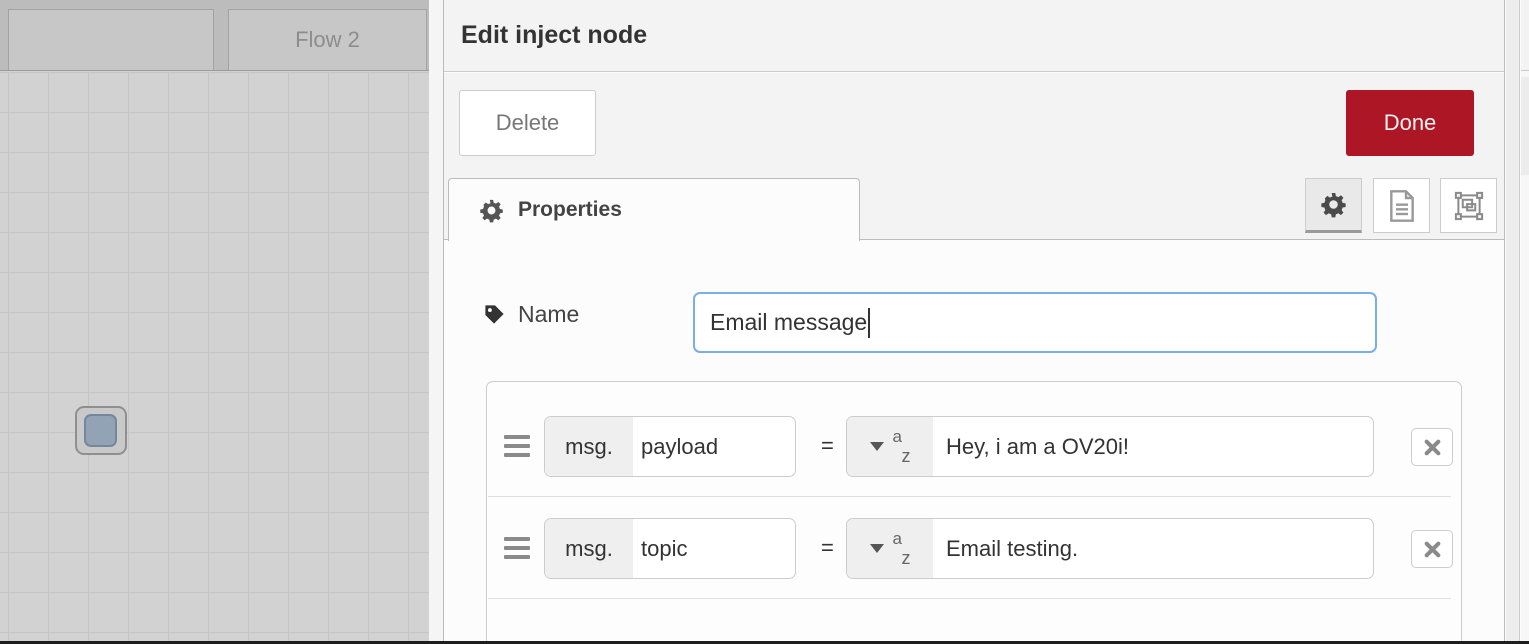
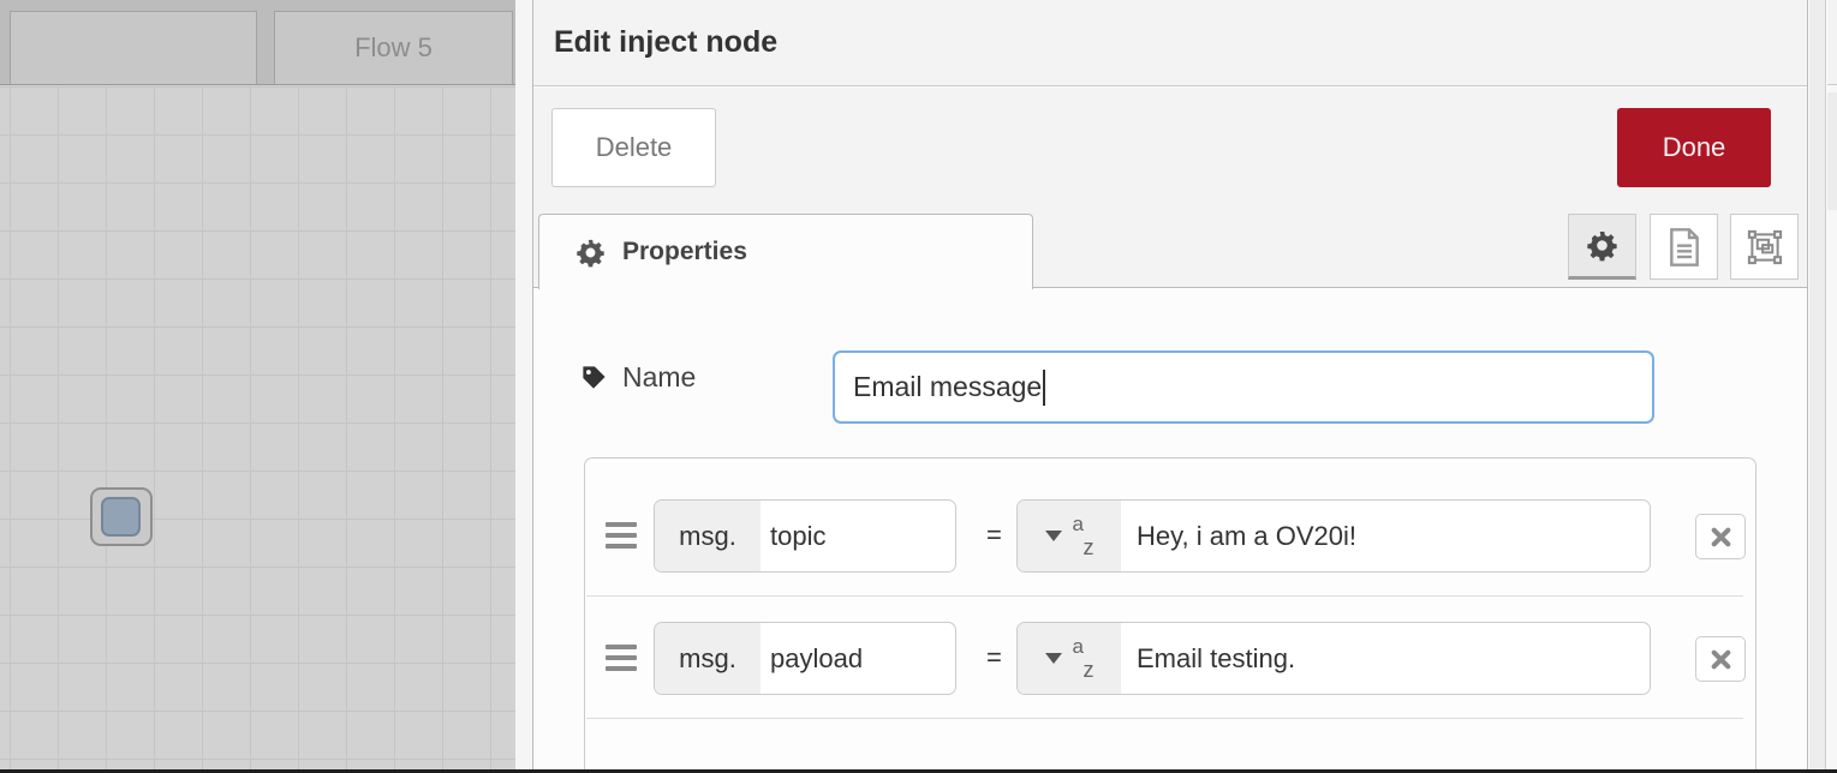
- Flow 2
+ Flow 5
  Edit inject node
  Delete
  Done
  Properties
  Name
  Email message
  msg.
- payload
+ topic
  =
  a
  z
  Hey, i am a OV20i!
  msg.
- topic
+ payload
  =
  a
  z
  Email testing.
